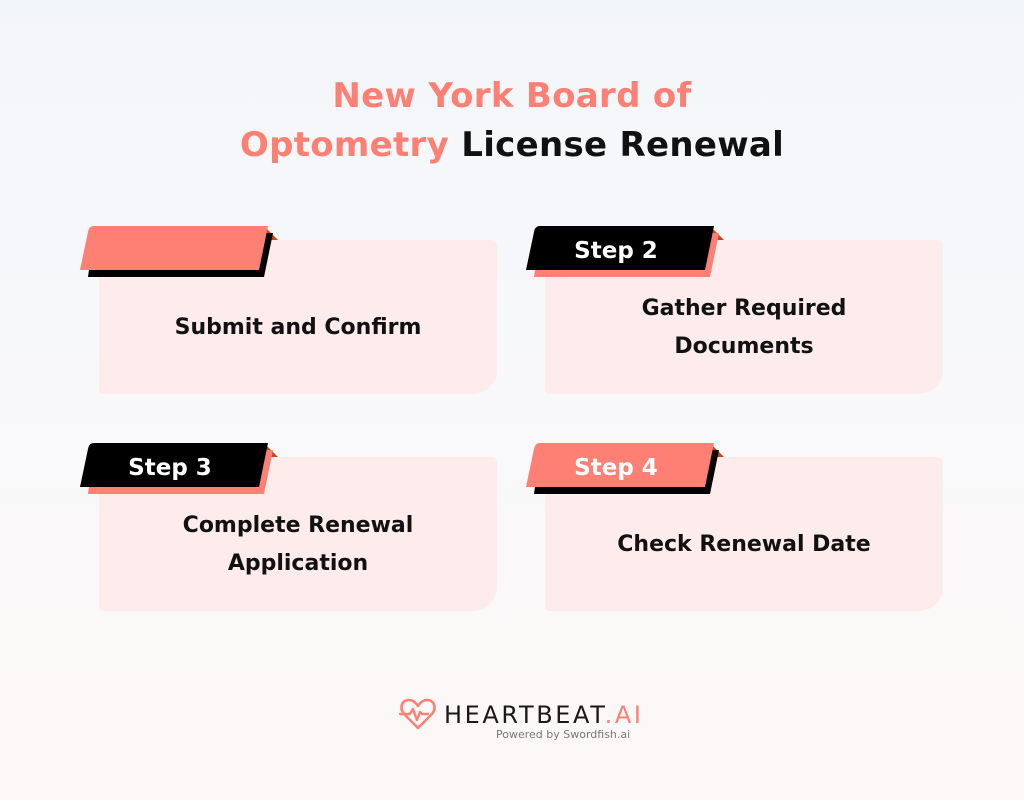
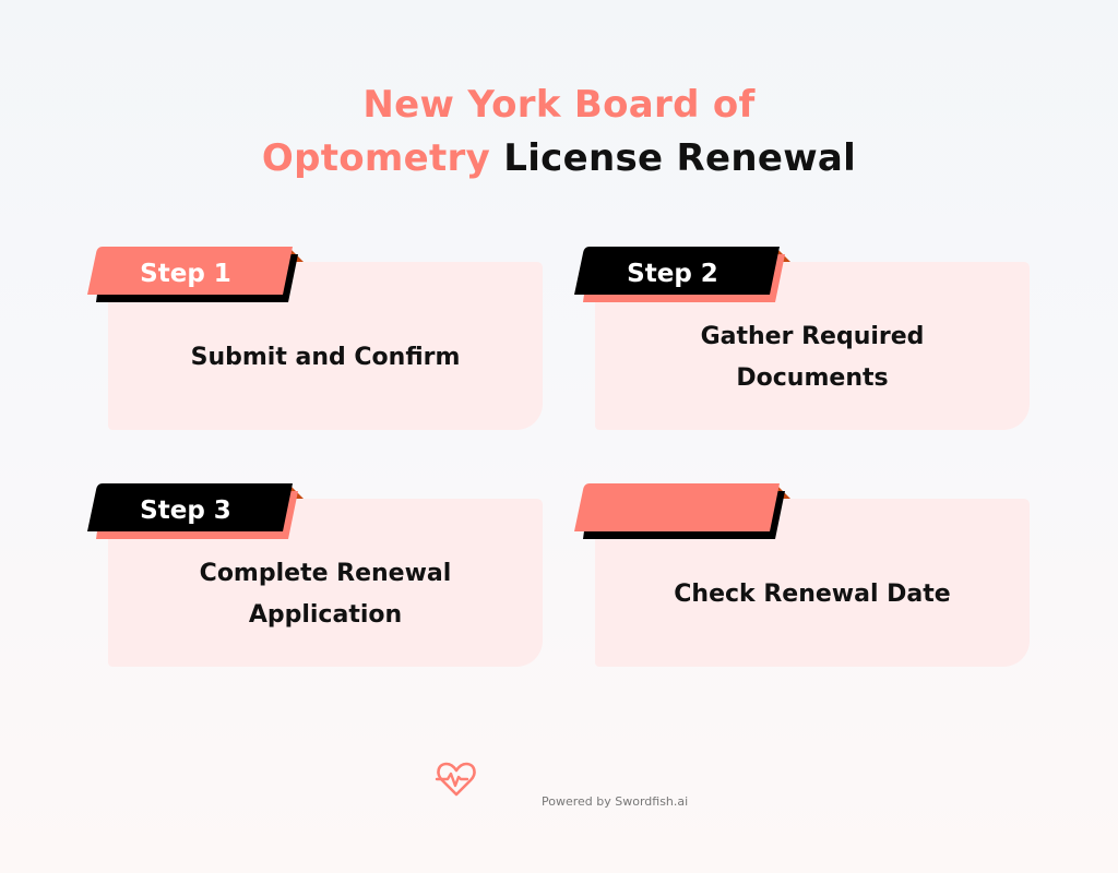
  New York Board of
  Optometry License Renewal
  Submit and Confirm
+ Step 1
  Gather Required
  Documents
  Step 2
  Complete Renewal
  Application
  Step 3
  Check Renewal Date
- Step 4
- HEARTBEAT.AI
  Powered by Swordfish.ai
